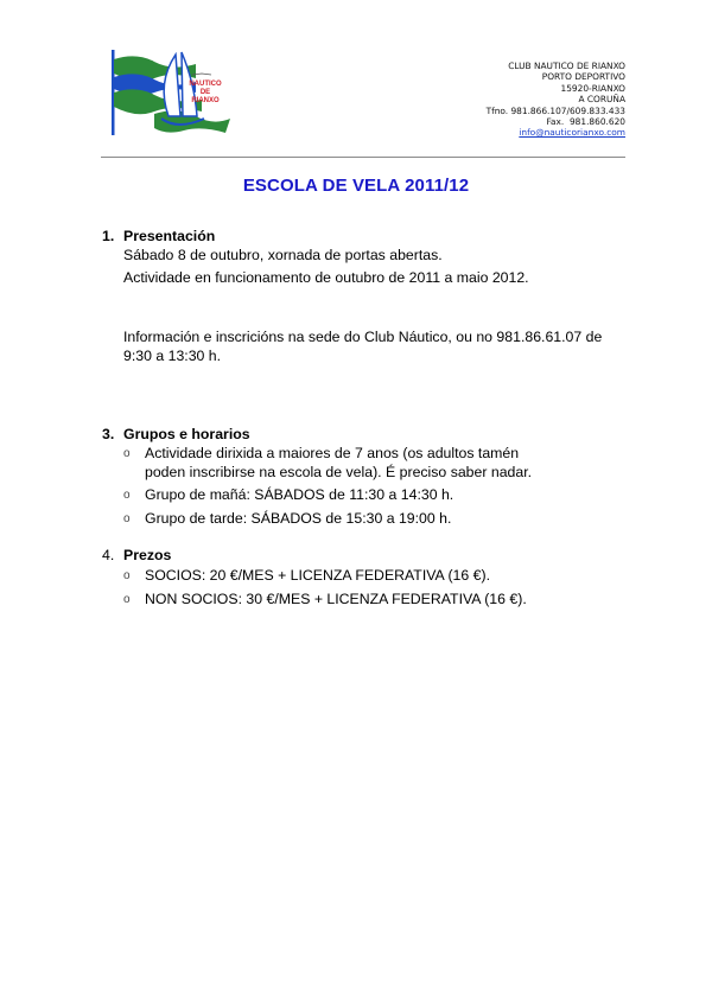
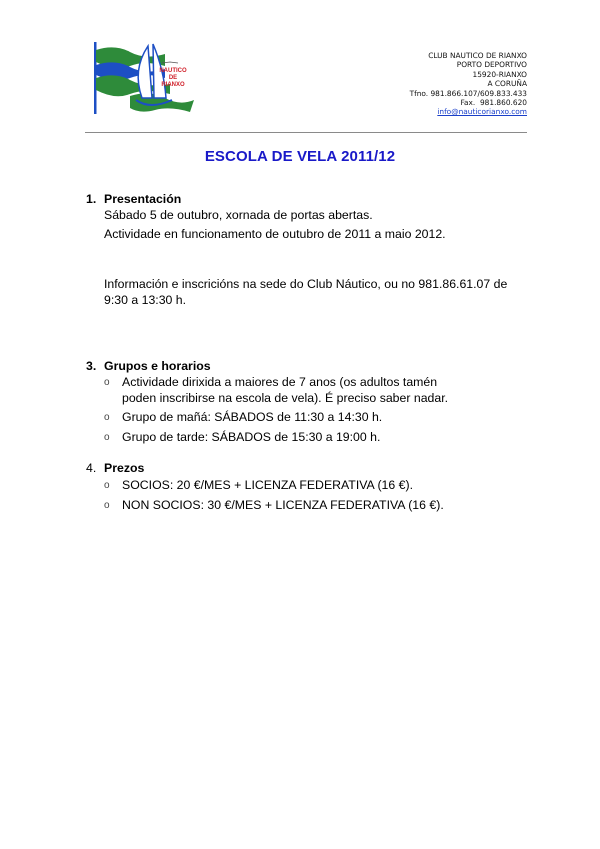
  CLUB NAUTICO DE RIANXO
  PORTO DEPORTIVO
  15920-RIANXO
  A CORUÑA
  Tfno. 981.866.107/609.833.433
  Fax. 981.860.620
  info@nauticorianxo.com
  ESCOLA DE VELA 2011/12
  1.
  Presentación
- Sábado 8 de outubro, xornada de portas abertas.
+ Sábado 5 de outubro, xornada de portas abertas.
  Actividade en funcionamento de outubro de 2011 a maio 2012.
  Información e inscricións na sede do Club Náutico, ou no 981.86.61.07 de 9:30 a 13:30 h.
  3.
  Grupos e horarios
  o
  Actividade dirixida a maiores de 7 anos (os adultos tamén poden inscribirse na escola de vela). É preciso saber nadar.
  o
  Grupo de mañá: SÁBADOS de 11:30 a 14:30 h.
  o
  Grupo de tarde: SÁBADOS de 15:30 a 19:00 h.
  4.
  Prezos
  o
  SOCIOS: 20 €/MES + LICENZA FEDERATIVA (16 €).
  o
  NON SOCIOS: 30 €/MES + LICENZA FEDERATIVA (16 €).
